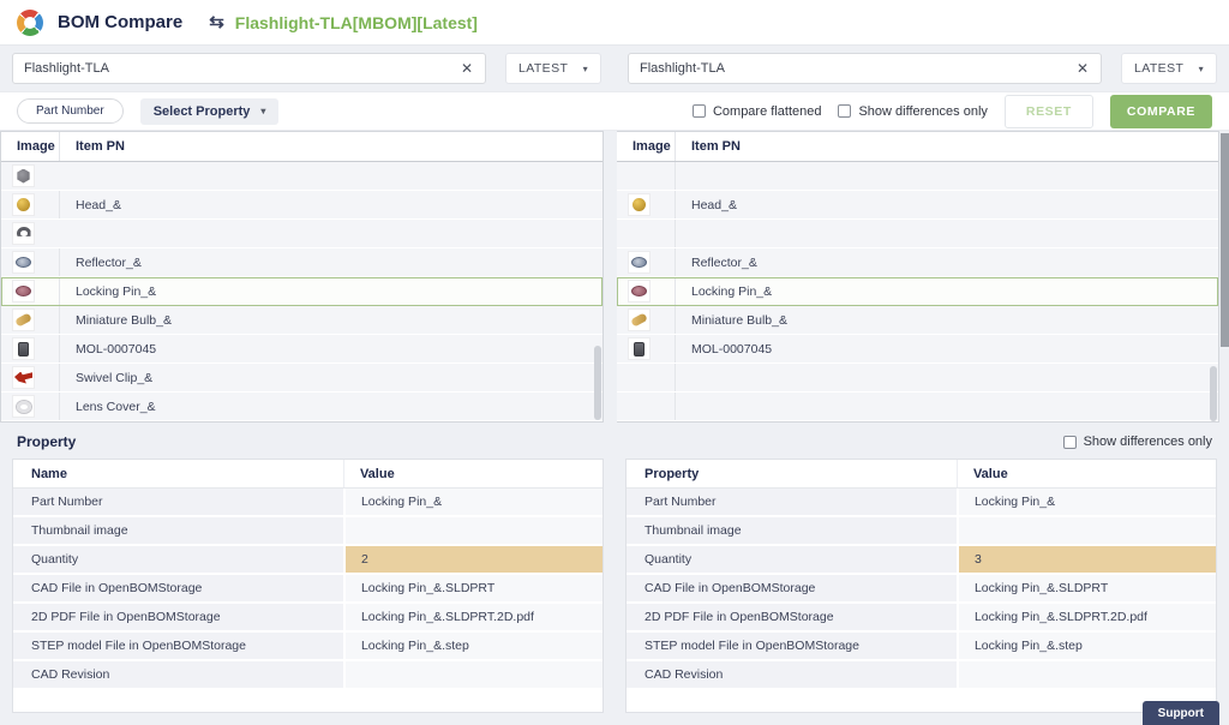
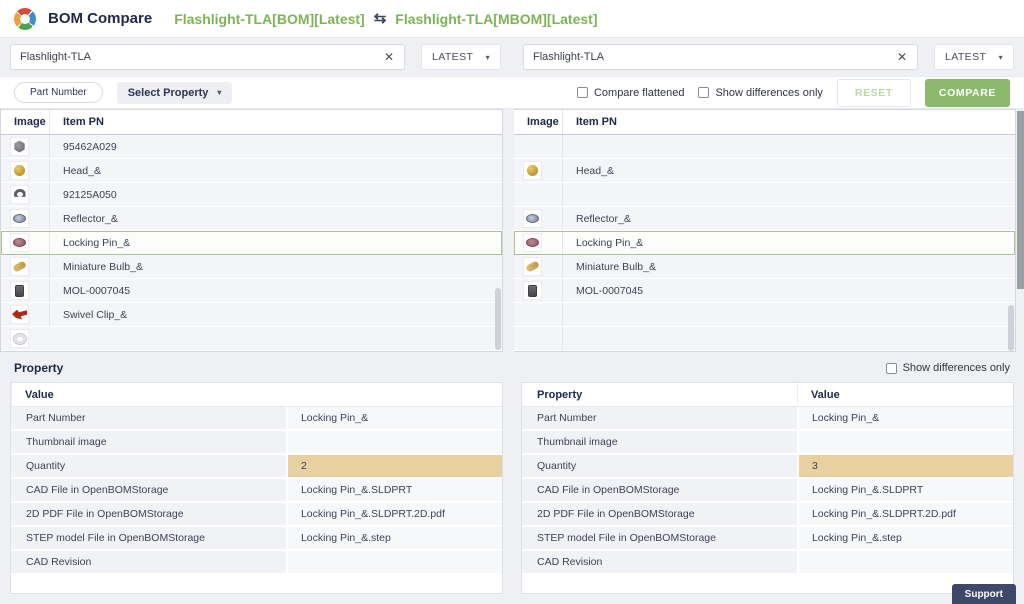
  BOM Compare
+ Flashlight-TLA[BOM][Latest]
  ⇆
  Flashlight-TLA[MBOM][Latest]
  Flashlight-TLA
  ✕
  LATEST
  ▾
  Flashlight-TLA
  ✕
  LATEST
  ▾
  Part Number
  Select Property
  ▾
  Compare flattened
  Show differences only
  RESET
  COMPARE
  Image
  Item PN
+ 95462A029
  Head_&
+ 92125A050
  Reflector_&
  Locking Pin_&
  Miniature Bulb_&
  MOL-0007045
  Swivel Clip_&
- Lens Cover_&
  Image
  Item PN
  Head_&
  Reflector_&
  Locking Pin_&
  Miniature Bulb_&
  MOL-0007045
  Property
  Show differences only
- Name
  Value
  Part Number
  Locking Pin_&
  Thumbnail image
  Quantity
  2
  CAD File in OpenBOMStorage
  Locking Pin_&.SLDPRT
  2D PDF File in OpenBOMStorage
  Locking Pin_&.SLDPRT.2D.pdf
  STEP model File in OpenBOMStorage
  Locking Pin_&.step
  CAD Revision
  Property
  Value
  Part Number
  Locking Pin_&
  Thumbnail image
  Quantity
  3
  CAD File in OpenBOMStorage
  Locking Pin_&.SLDPRT
  2D PDF File in OpenBOMStorage
  Locking Pin_&.SLDPRT.2D.pdf
  STEP model File in OpenBOMStorage
  Locking Pin_&.step
  CAD Revision
  Support
